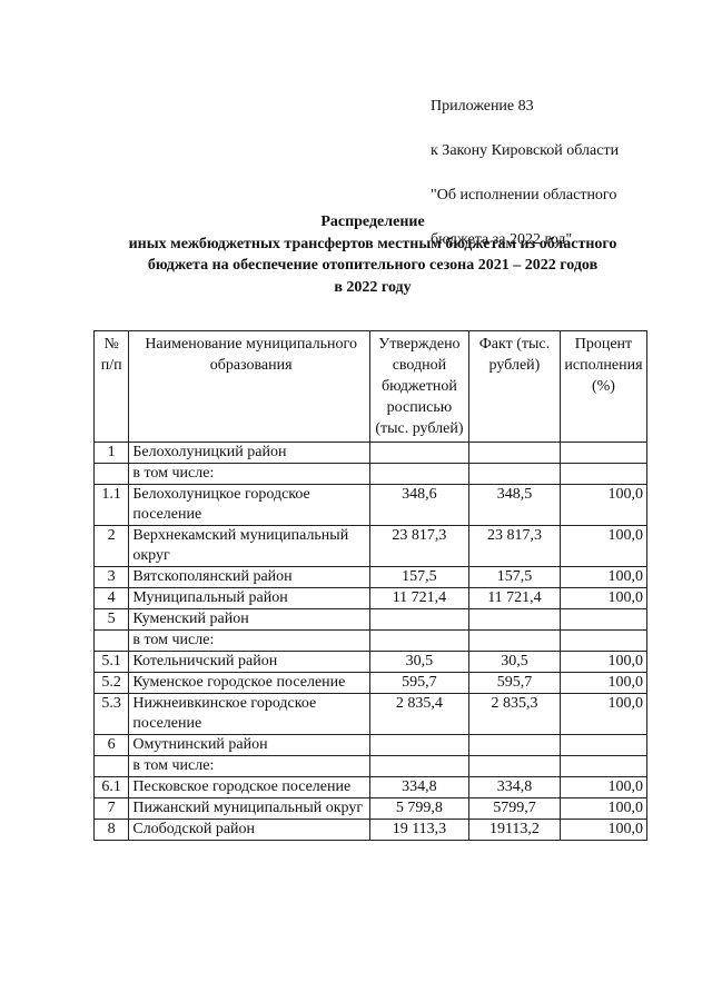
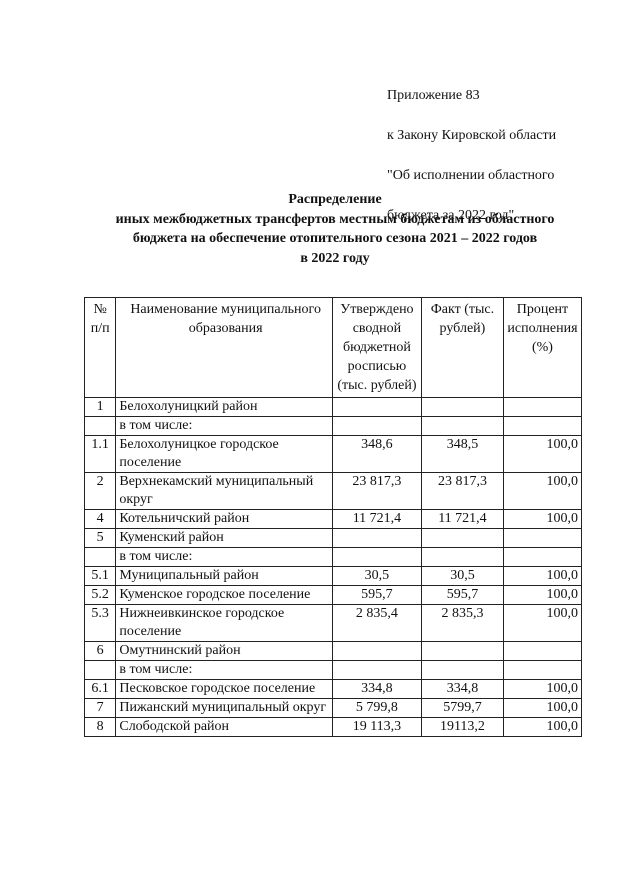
  Приложение 83
  к Закону Кировской области
  "Об исполнении областного
  бюджета за 2022 год"
  Распределение
  иных межбюджетных трансфертов местным бюджетам из областного
  бюджета на обеспечение отопительного сезона 2021 – 2022 годов
  в 2022 году
  № п/п	Наименование муниципального образования	Утверждено сводной бюджетной росписью (тыс. рублей)	Факт (тыс. рублей)	Процент исполнения (%)
  1	Белохолуницкий район
  	в том числе:
  1.1	Белохолуницкое городское поселение	348,6	348,5	100,0
  2	Верхнекамский муниципальный округ	23 817,3	23 817,3	100,0
- 3	Вятскополянский район	157,5	157,5	100,0
- 4	Муниципальный район	11 721,4	11 721,4	100,0
+ 4	Котельничский район	11 721,4	11 721,4	100,0
  5	Куменский район
  	в том числе:
- 5.1	Котельничский район	30,5	30,5	100,0
+ 5.1	Муниципальный район	30,5	30,5	100,0
  5.2	Куменское городское поселение	595,7	595,7	100,0
  5.3	Нижнеивкинское городское поселение	2 835,4	2 835,3	100,0
  6	Омутнинский район
  	в том числе:
  6.1	Песковское городское поселение	334,8	334,8	100,0
  7	Пижанский муниципальный округ	5 799,8	5799,7	100,0
  8	Слободской район	19 113,3	19113,2	100,0
